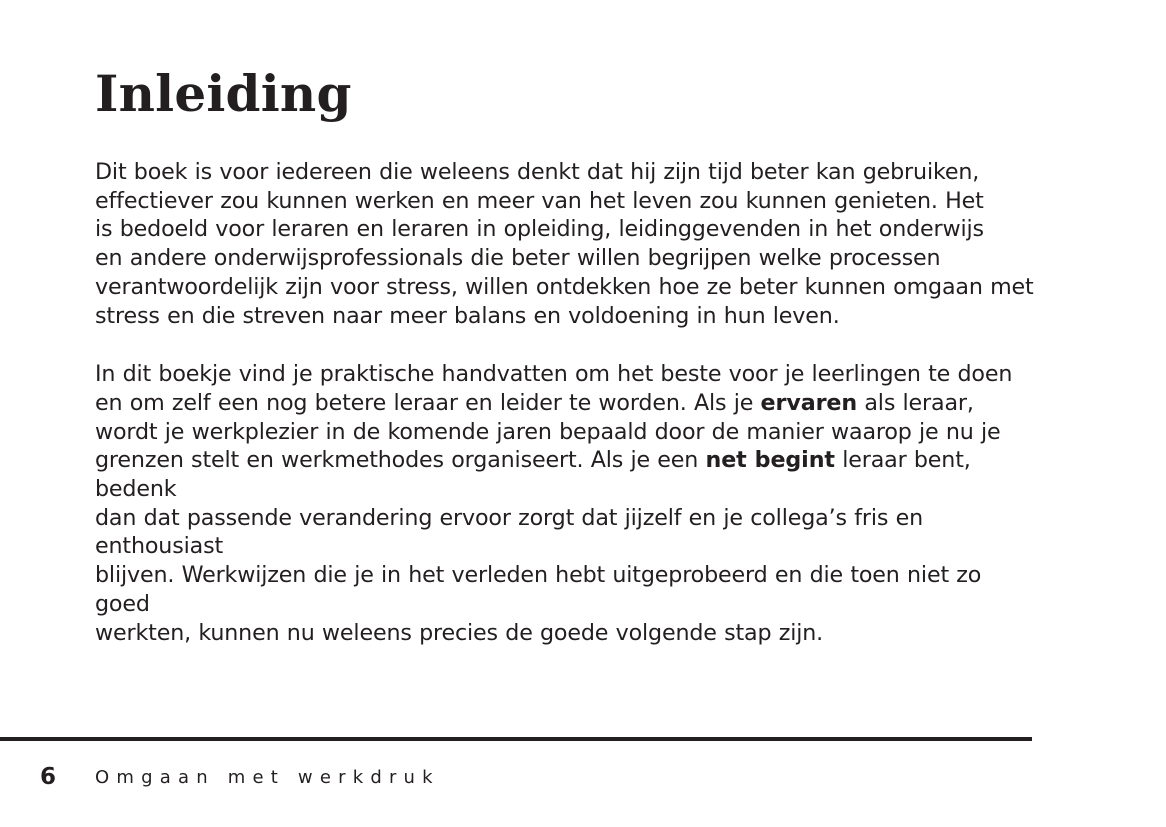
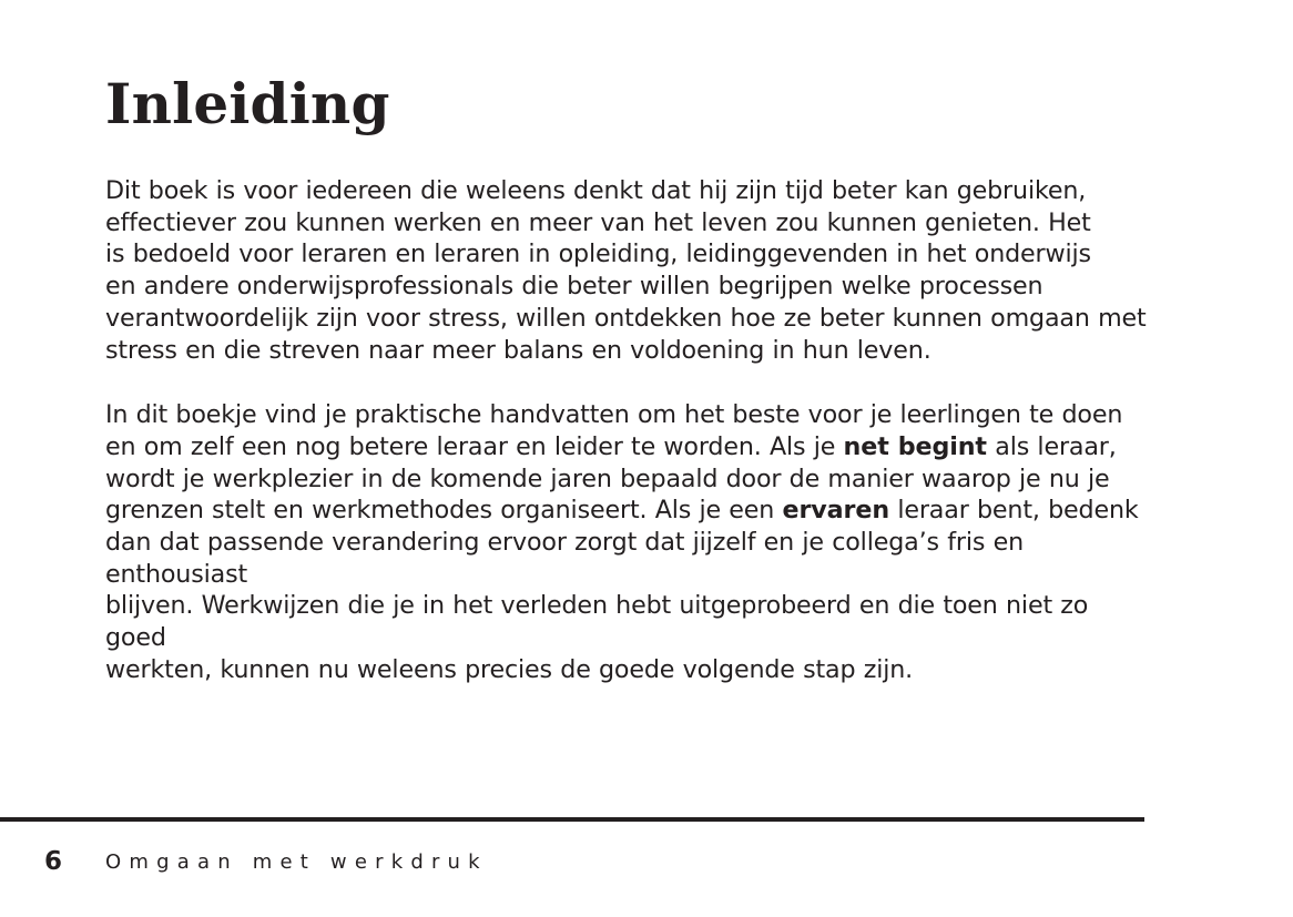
  Inleiding
  Dit boek is voor iedereen die weleens denkt dat hij zijn tijd beter kan gebruiken,
  effectiever zou kunnen werken en meer van het leven zou kunnen genieten. Het
  is bedoeld voor leraren en leraren in opleiding, leidinggevenden in het onderwijs
  en andere onderwijsprofessionals die beter willen begrijpen welke processen
  verantwoordelijk zijn voor stress, willen ontdekken hoe ze beter kunnen omgaan met
  stress en die streven naar meer balans en voldoening in hun leven.
  In dit boekje vind je praktische handvatten om het beste voor je leerlingen te doen
- en om zelf een nog betere leraar en leider te worden. Als je ervaren als leraar,
+ en om zelf een nog betere leraar en leider te worden. Als je net begint als leraar,
  wordt je werkplezier in de komende jaren bepaald door de manier waarop je nu je
- grenzen stelt en werkmethodes organiseert. Als je een net begint leraar bent, bedenk
+ grenzen stelt en werkmethodes organiseert. Als je een ervaren leraar bent, bedenk
  dan dat passende verandering ervoor zorgt dat jijzelf en je collega’s fris en enthousiast
  blijven. Werkwijzen die je in het verleden hebt uitgeprobeerd en die toen niet zo goed
  werkten, kunnen nu weleens precies de goede volgende stap zijn.
  6
  Omgaan met werkdruk
